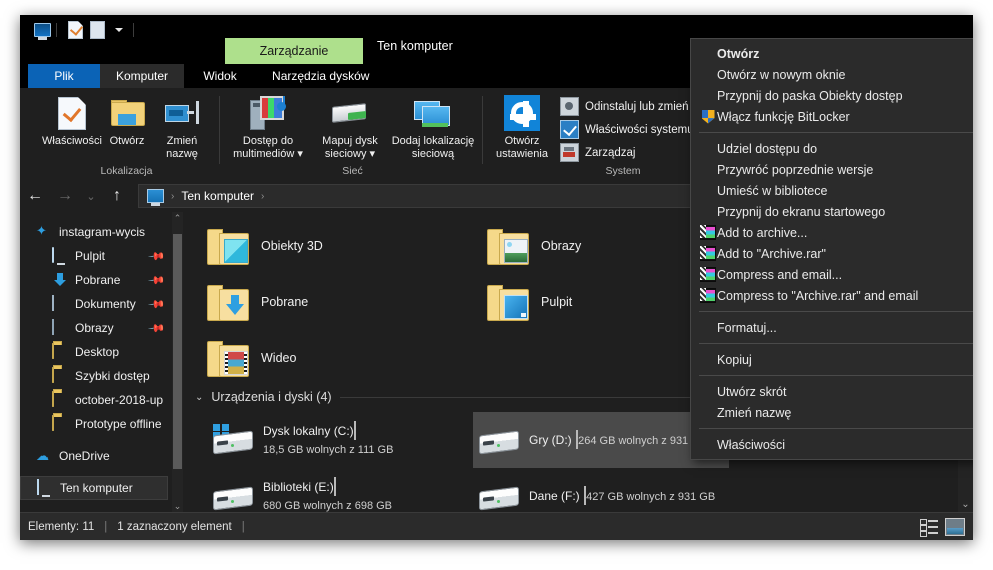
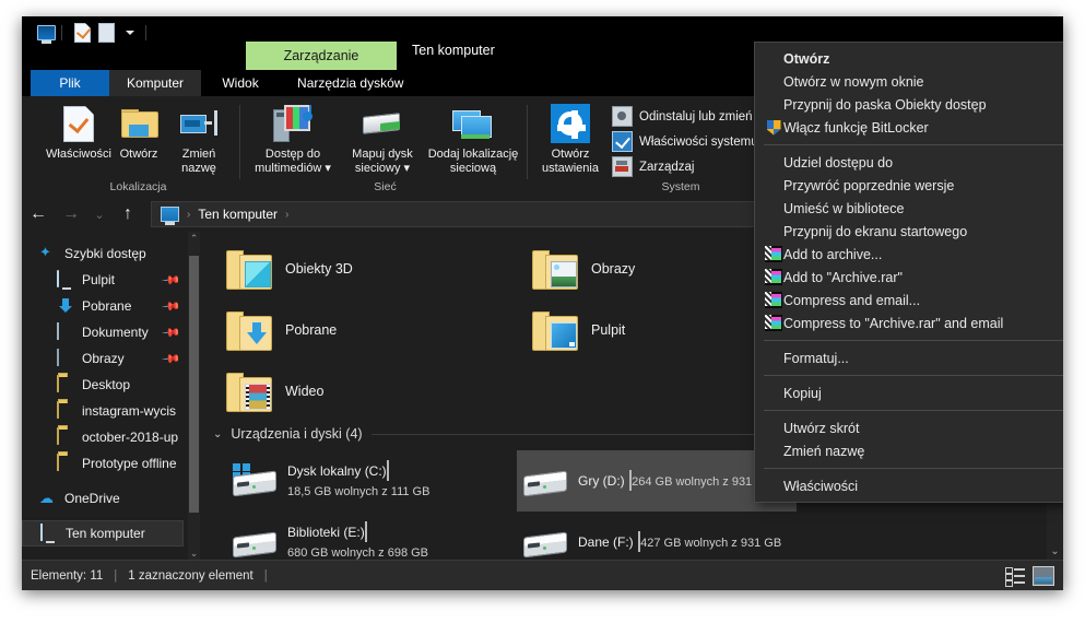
  Zarządzanie
  Ten komputer
  Plik
  Komputer
  Widok
  Narzędzia dysków
  Właściwości
  Otwórz
  Zmień
  nazwę
  Lokalizacja
  Dostęp do
  multimediów ▾
  Mapuj dysk
  sieciowy ▾
  Dodaj lokalizację
  sieciową
  Sieć
  Otwórz
  ustawienia
  Odinstaluj lub zmień
  Właściwości system
  Zarządzaj
  System
  ←
  →
  ⌄
  ↑
  ›
  Ten komputer
  ›
  ✦
- instagram-wycis
+ Szybki dostęp
  Pulpit
  Pobrane
  Dokumenty
  Obrazy
  Desktop
- Szybki dostęp
+ instagram-wycis
  october-2018-up
  Prototype offline
  ☁
  OneDrive
  Ten komputer
  ⌃
  ⌄
  Obiekty 3D
  Obrazy
  Pobrane
  Pulpit
  Wideo
  ⌄
  Urządzenia i dyski (4)
  Dysk lokalny (C:) 18,5 GB wolnych z 111 GB
  Gry (D:) 264 GB wolnych z 931
  Biblioteki (E:) 680 GB wolnych z 698 GB
  Dane (F:) 427 GB wolnych z 931 GB
  ⌄
  Elementy: 11
  |
  1 zaznaczony element
  |
  Otwórz
  Otwórz w nowym oknie
  Przypnij do paska Obiekty dostęp
  Włącz funkcję BitLocker
  Udziel dostępu do
  Przywróć poprzednie wersje
  Umieść w bibliotece
  Przypnij do ekranu startowego
  Add to archive...
  Add to "Archive.rar"
  Compress and email...
  Compress to "Archive.rar" and email
  Formatuj...
  Kopiuj
  Utwórz skrót
  Zmień nazwę
  Właściwości
